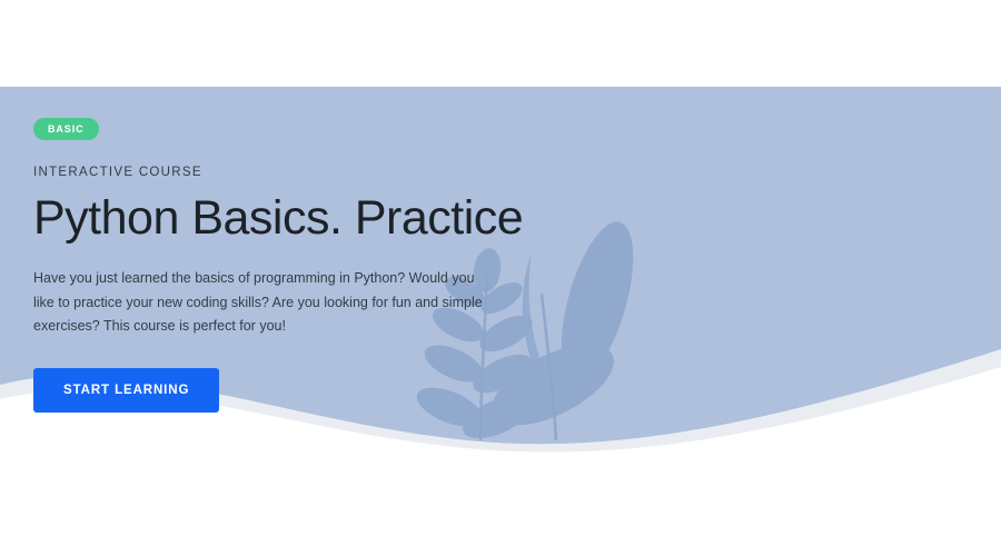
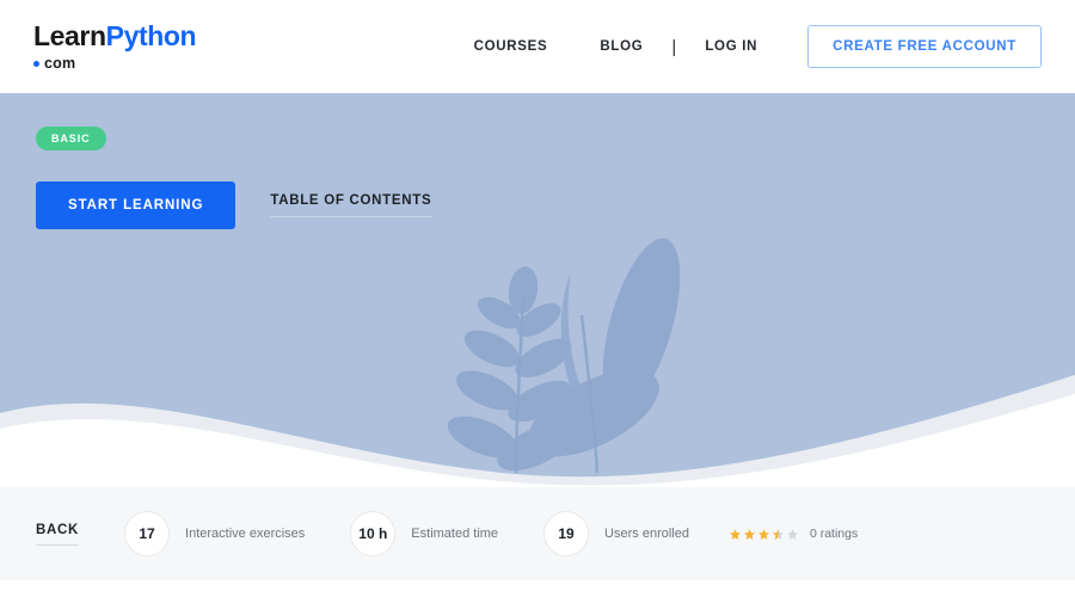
+ LearnPython
+ com
+ COURSES
+ BLOG
+ |
+ LOG IN
+ CREATE FREE ACCOUNT
  BASIC
- INTERACTIVE COURSE
- Python Basics. Practice
- Have you just learned the basics of programming in Python? Would you like to practice your new coding skills? Are you looking for fun and simple exercises? This course is perfect for you!
  START LEARNING
+ TABLE OF CONTENTS
+ BACK
+ 17
+ Interactive exercises
+ 10 h
+ Estimated time
+ 19
+ Users enrolled
+ 0 ratings
